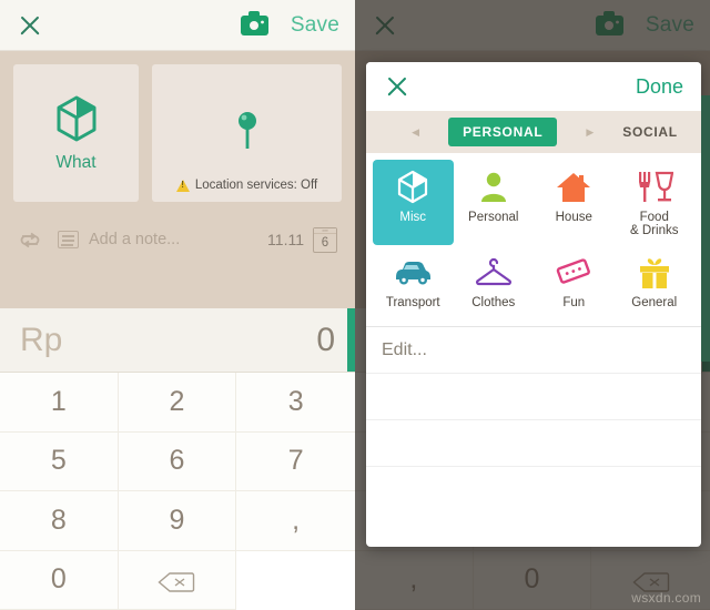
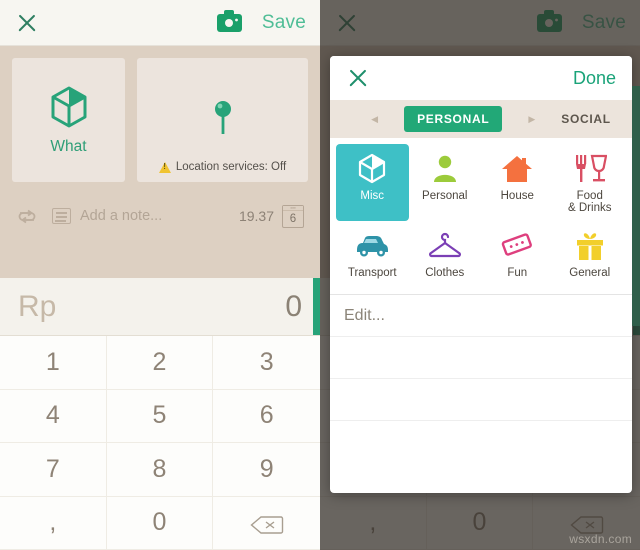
  Save
  What
  Location services: Off
  Add a note...
- 11.11
+ 19.37
  6
  Rp
  0
  1
  2
  3
+ 4
  5
  6
  7
  8
  9
  ,
  0
  Save
  ,
  0
  Done
  ◀
  PERSONAL
  ▶
  SOCIAL
  Misc
  Personal
  House
  Food
  & Drinks
  Transport
  Clothes
  Fun
  General
  Edit...
  wsxdn.com
